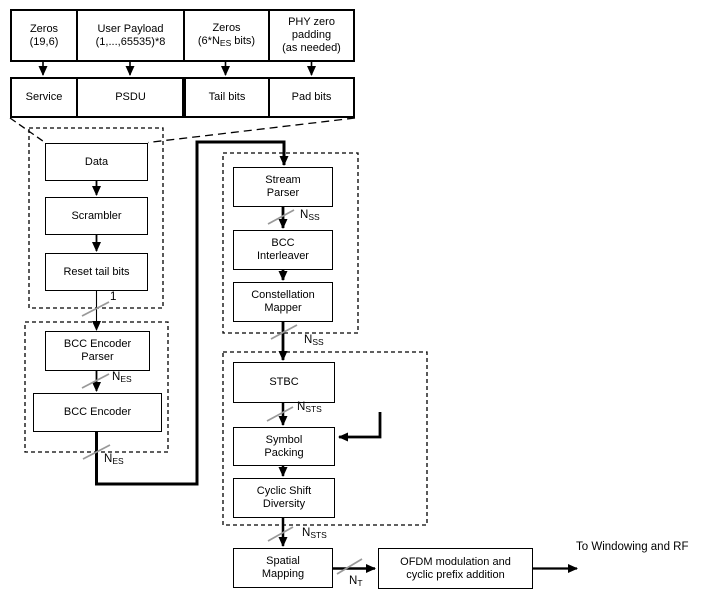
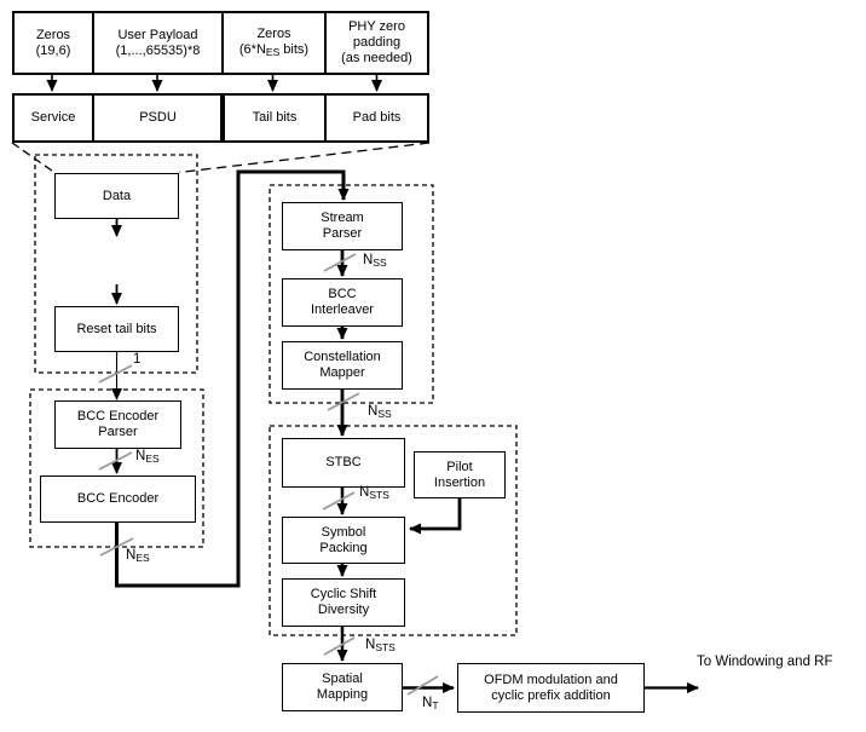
  Zeros
  (19,6)
  User Payload
  (1,...,65535)*8
  Zeros
  (6*NES bits)
  PHY zero
  padding
  (as needed)
  Service
  PSDU
  Tail bits
  Pad bits
  Data
- Scrambler
  Reset tail bits
  BCC Encoder
  Parser
  BCC Encoder
  Stream
  Parser
  BCC
  Interleaver
  Constellation
  Mapper
  STBC
+ Pilot
+ Insertion
  Symbol
  Packing
  Cyclic Shift
  Diversity
  Spatial
  Mapping
  OFDM modulation and
  cyclic prefix addition
  1
  NES
  NES
  NSS
  NSS
  NSTS
  NSTS
  NT
  To Windowing and RF
